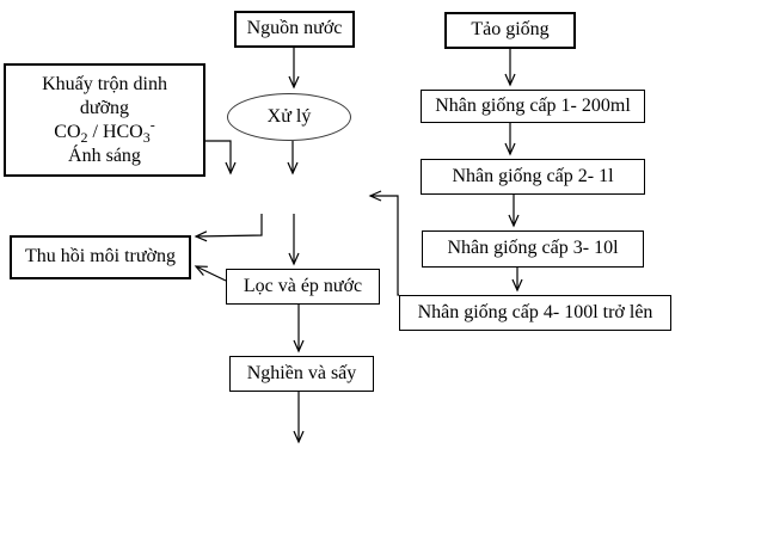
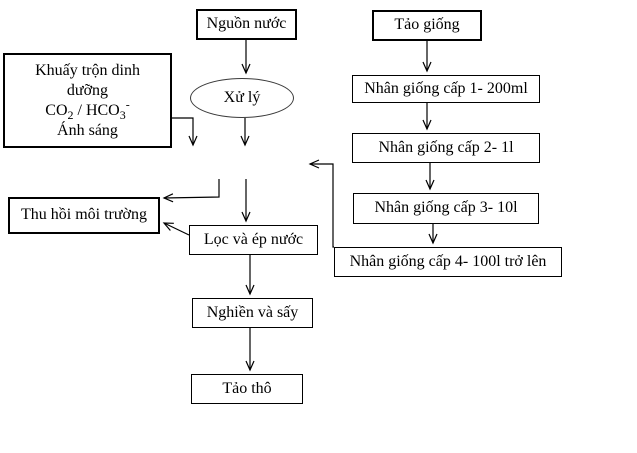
  Nguồn nước
  Tảo giống
  Khuấy trộn dinh
  dưỡng
  CO2 / HCO3-
  Ánh sáng
  Xử lý
  Thu hồi môi trường
  Lọc và ép nước
  Nghiền và sấy
+ Tảo thô
  Nhân giống cấp 1- 200ml
  Nhân giống cấp 2- 1l
  Nhân giống cấp 3- 10l
  Nhân giống cấp 4- 100l trở lên
